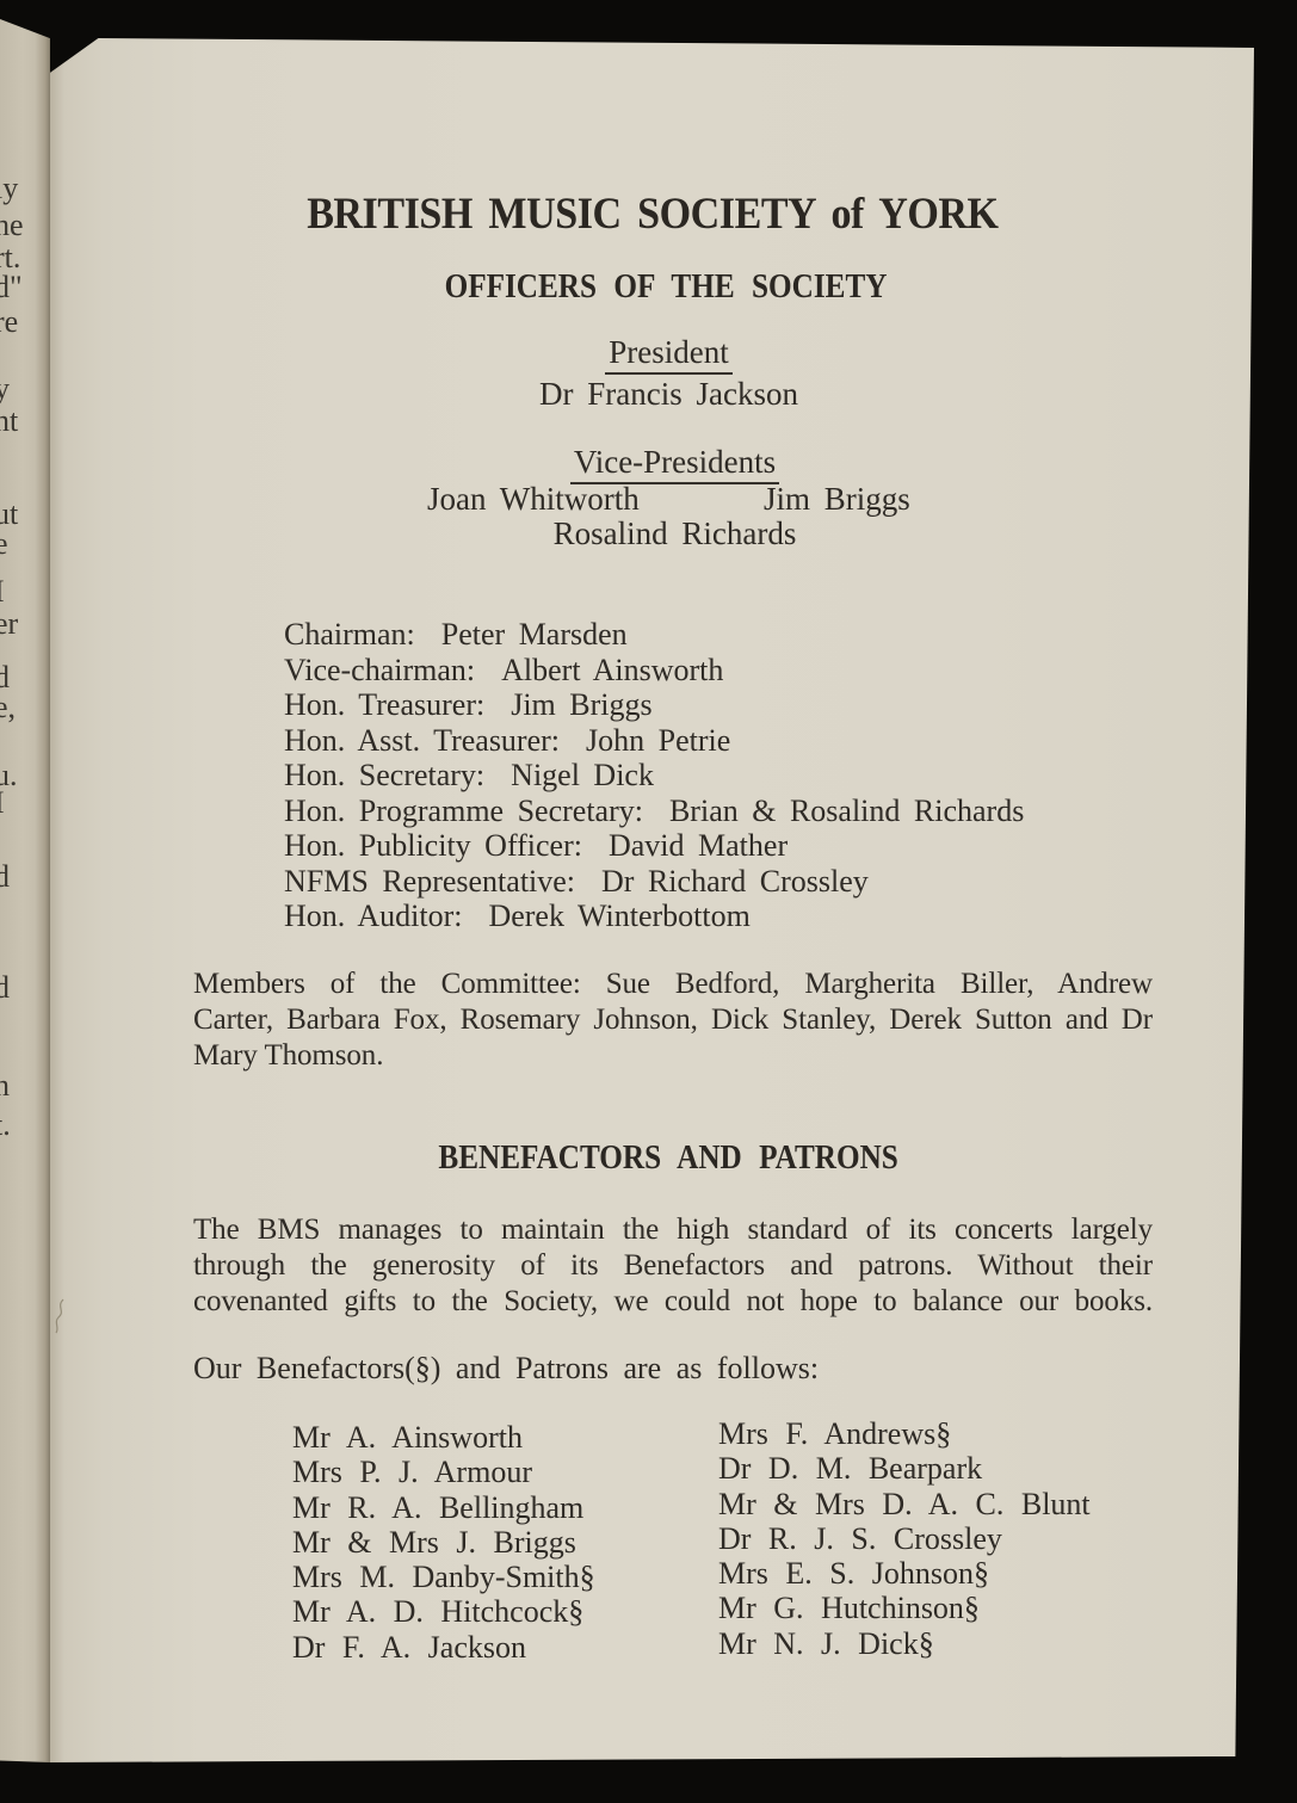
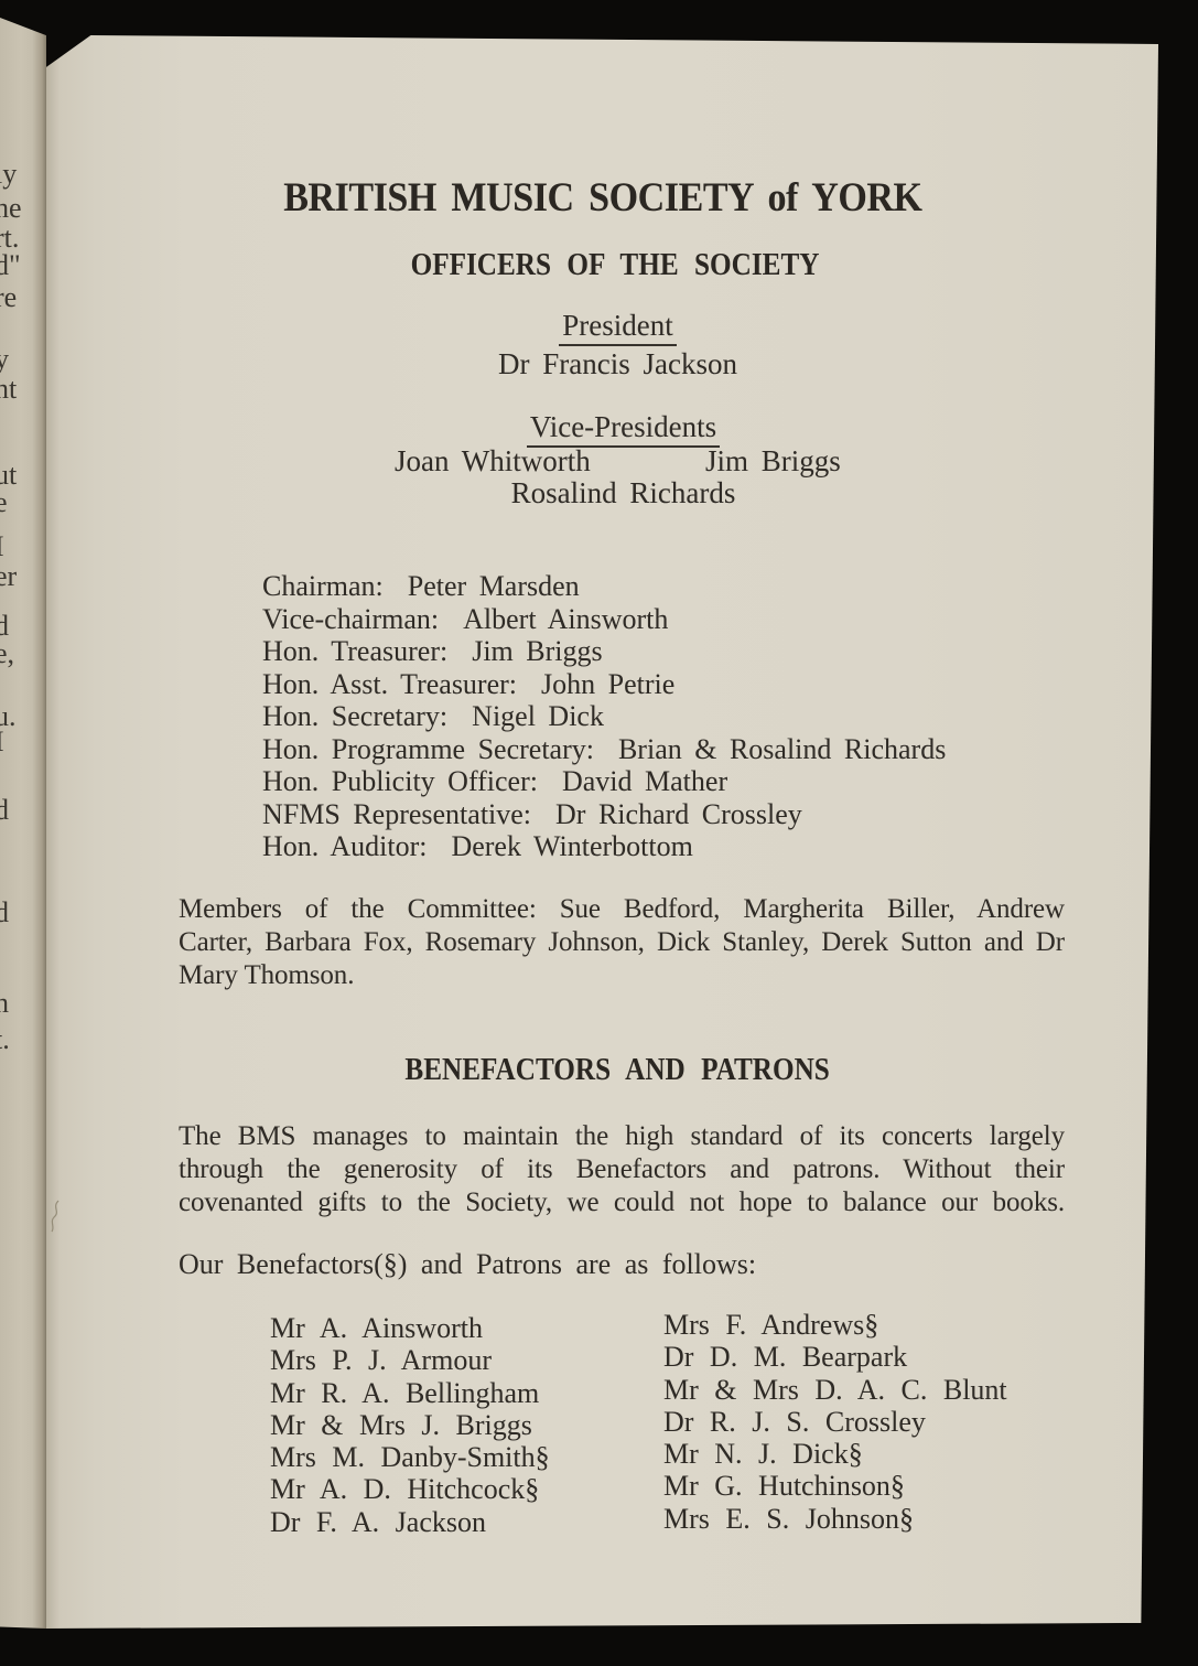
  he
  d"
  y
  nt
  ut
  e
  er
  d
  e,
  u.
  d
  d
  n
  BRITISH MUSIC SOCIETY of YORK
  OFFICERS OF THE SOCIETY
  President
  Dr Francis Jackson
  Vice-Presidents
  Joan Whitworth
  Jim Briggs
  Rosalind Richards
  Chairman: Peter Marsden
  Vice-chairman: Albert Ainsworth
  Hon. Treasurer: Jim Briggs
  Hon. Asst. Treasurer: John Petrie
  Hon. Secretary: Nigel Dick
  Hon. Programme Secretary: Brian & Rosalind Richards
  Hon. Publicity Officer: David Mather
  NFMS Representative: Dr Richard Crossley
  Hon. Auditor: Derek Winterbottom
  Members of the Committee: Sue Bedford, Margherita Biller, Andrew
  Carter, Barbara Fox, Rosemary Johnson, Dick Stanley, Derek Sutton and Dr
  Mary Thomson.
  BENEFACTORS AND PATRONS
  The BMS manages to maintain the high standard of its concerts largely
  through the generosity of its Benefactors and patrons. Without their
  covenanted gifts to the Society, we could not hope to balance our books.
  Our Benefactors(§) and Patrons are as follows:
  Mr A. Ainsworth
  Mrs P. J. Armour
  Mr R. A. Bellingham
  Mr & Mrs J. Briggs
  Mrs M. Danby-Smith§
  Mr A. D. Hitchcock§
  Dr F. A. Jackson
  Mrs F. Andrews§
  Dr D. M. Bearpark
  Mr & Mrs D. A. C. Blunt
  Dr R. J. S. Crossley
- Mrs E. S. Johnson§
+ Mr N. J. Dick§
  Mr G. Hutchinson§
- Mr N. J. Dick§
+ Mrs E. S. Johnson§
